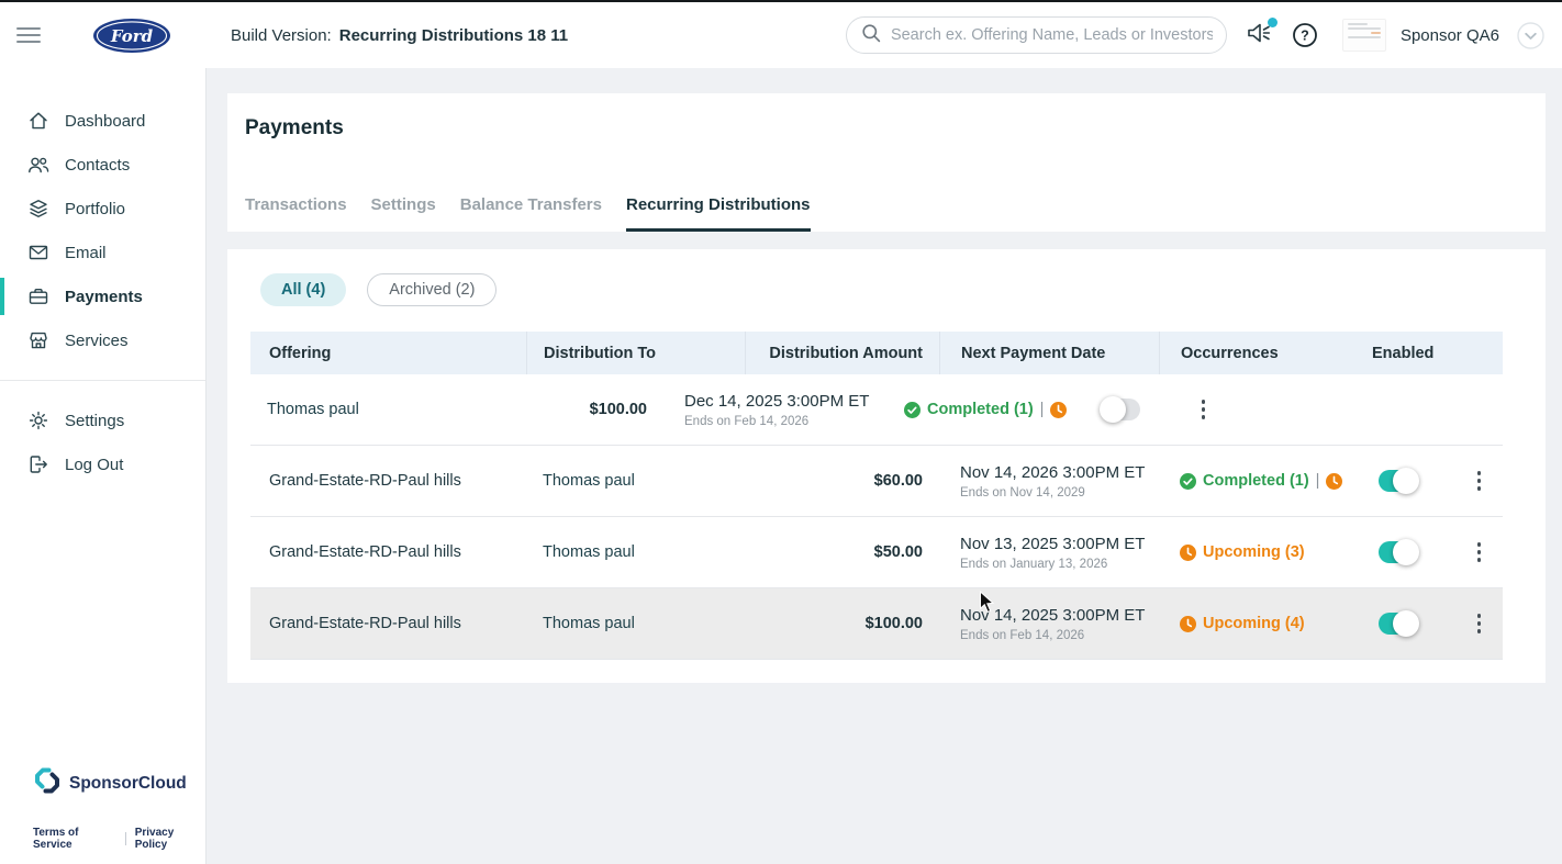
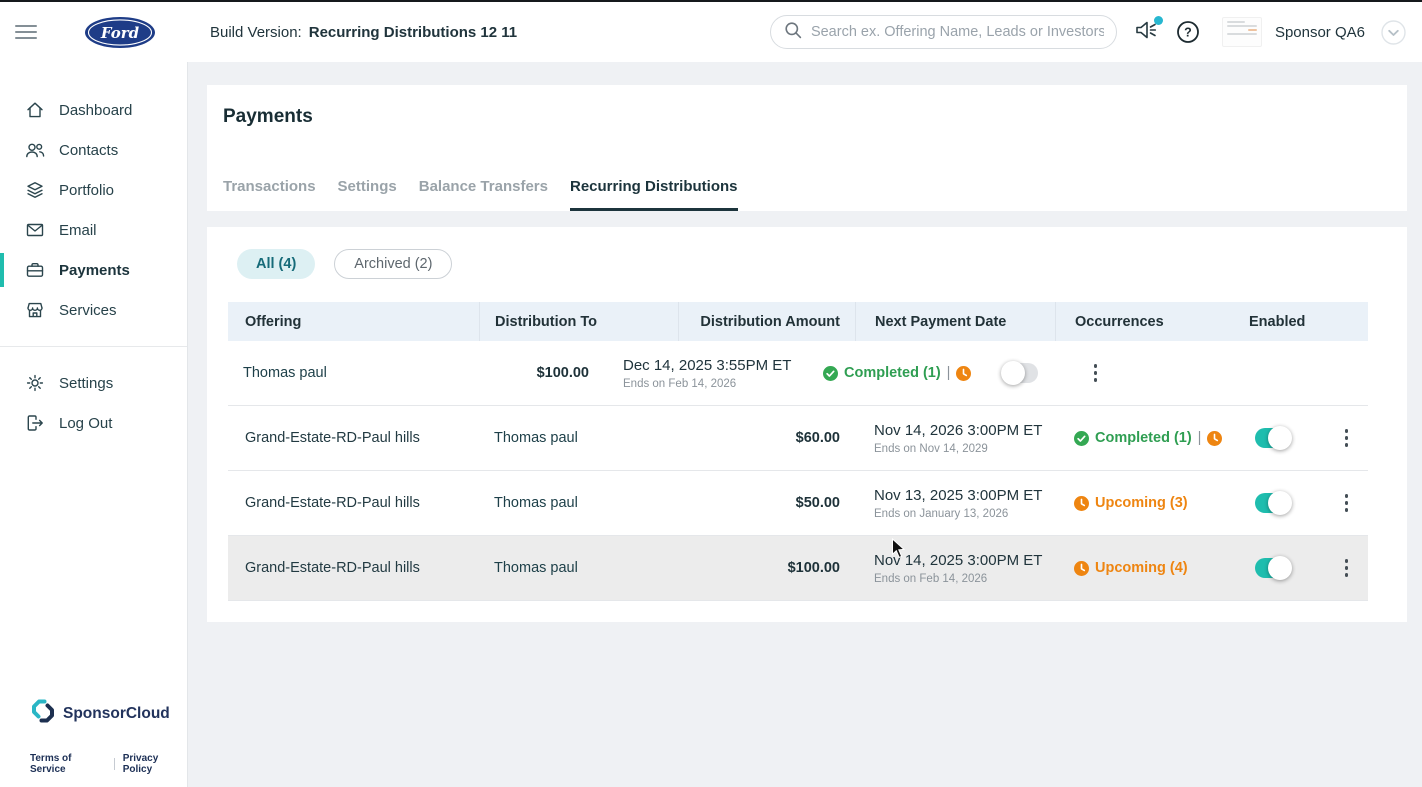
  Ford
- Build Version: Recurring Distributions 18 11
+ Build Version: Recurring Distributions 12 11
  Search ex. Offering Name, Leads or Investors
  ?
  Sponsor QA6
  Dashboard
  Contacts
  Portfolio
  Email
  Payments
  Services
  Settings
  Log Out
  SponsorCloud
  Terms of Service
  Privacy Policy
  Payments
  Transactions
  Settings
  Balance Transfers
  Recurring Distributions
  All (4)
  Archived (2)
  Offering
  Distribution To
  Distribution Amount
  Next Payment Date
  Occurrences
  Enabled
  Thomas paul
  $100.00
- Dec 14, 2025 3:00PM ET
+ Dec 14, 2025 3:55PM ET
  Ends on Feb 14, 2026
  Completed (1)
  |
  Grand-Estate-RD-Paul hills
  Thomas paul
  $60.00
  Nov 14, 2026 3:00PM ET
  Ends on Nov 14, 2029
  Completed (1)
  |
  Grand-Estate-RD-Paul hills
  Thomas paul
  $50.00
  Nov 13, 2025 3:00PM ET
  Ends on January 13, 2026
  Upcoming (3)
  Grand-Estate-RD-Paul hills
  Thomas paul
  $100.00
  Nov 14, 2025 3:00PM ET
  Ends on Feb 14, 2026
  Upcoming (4)
